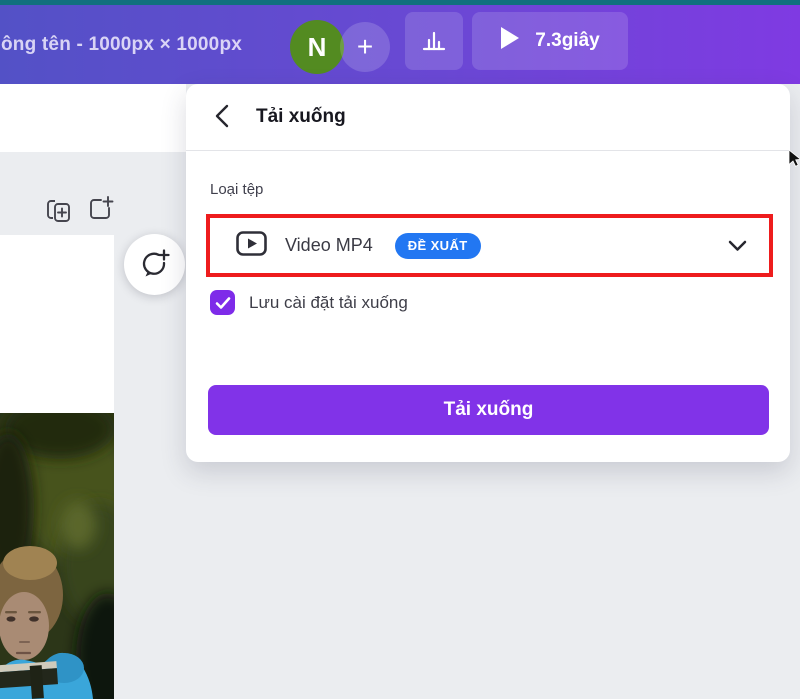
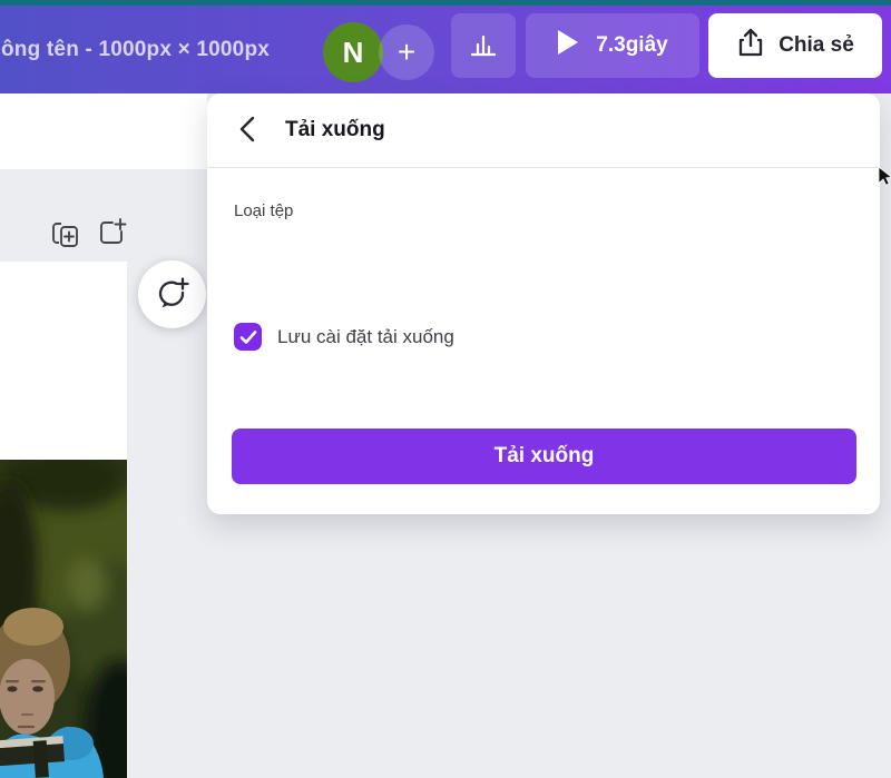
  ông tên - 1000px × 1000px
  N
  +
  7.3giây
+ Chia sẻ
  Tải xuống
  Loại tệp
- Video MP4
- ĐỀ XUẤT
  Lưu cài đặt tải xuống
  Tải xuống
